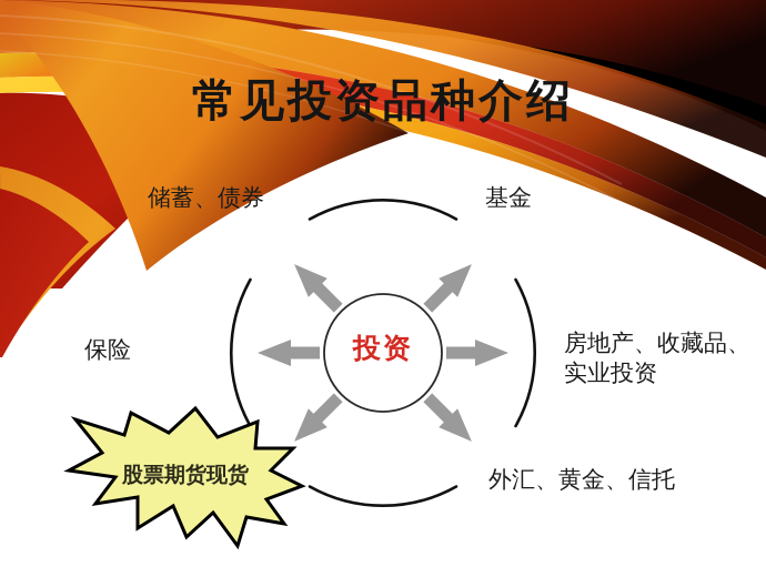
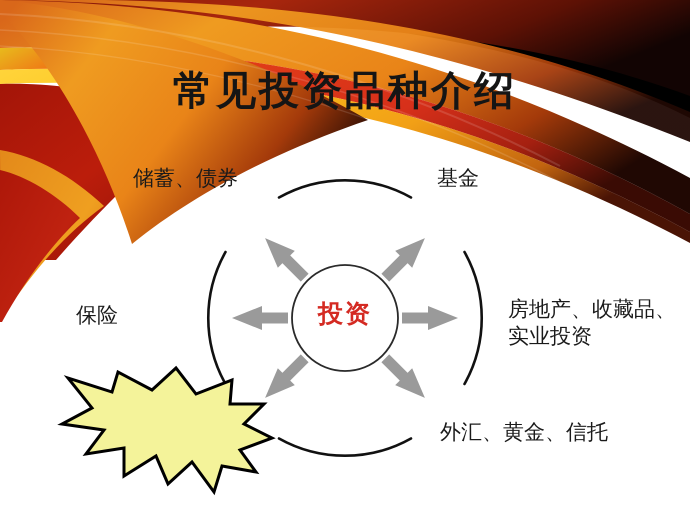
  常见投资品种介绍
  储蓄、债券
  基金
  保险
  房地产、收藏品、
  实业投资
  外汇、黄金、信托
  投资
- 股票期货现货
